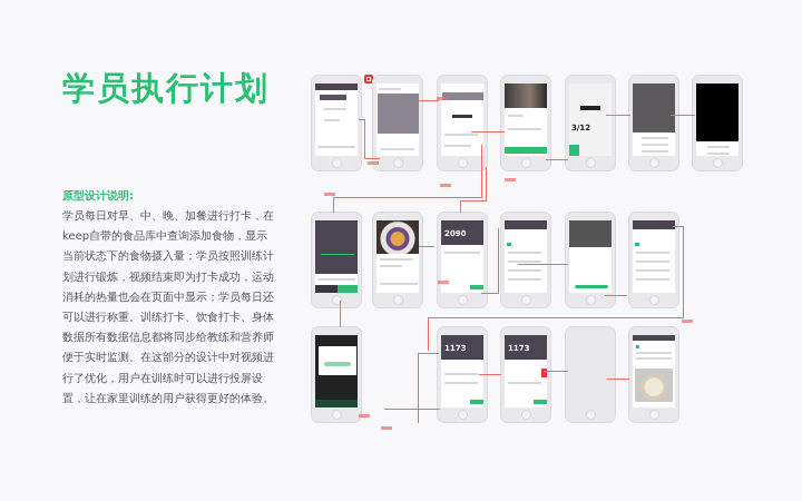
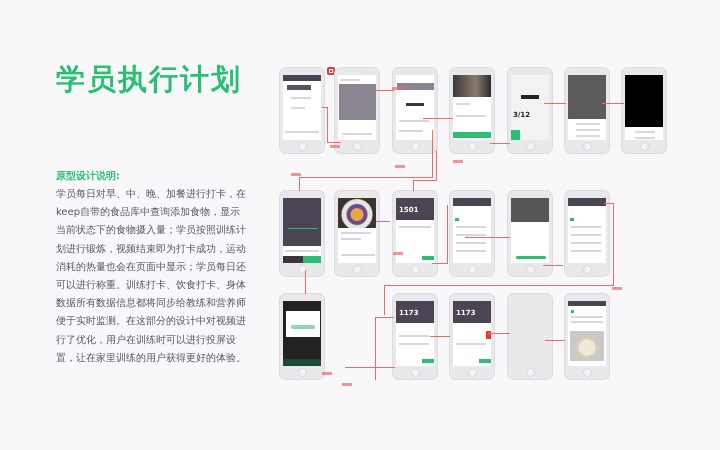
  学员执行计划
  原型设计说明:
  学员每日对早、中、晚、加餐进行打卡，在keep自带的食品库中查询添加食物，显示当前状态下的食物摄入量；学员按照训练计划进行锻炼，视频结束即为打卡成功，运动消耗的热量也会在页面中显示；学员每日还可以进行称重。训练打卡、饮食打卡、身体数据所有数据信息都将同步给教练和营养师便于实时监测。在这部分的设计中对视频进行了优化，用户在训练时可以进行投屏设置，让在家里训练的用户获得更好的体验。
  3/12
- 2090
+ 1501
  1173
  1173
